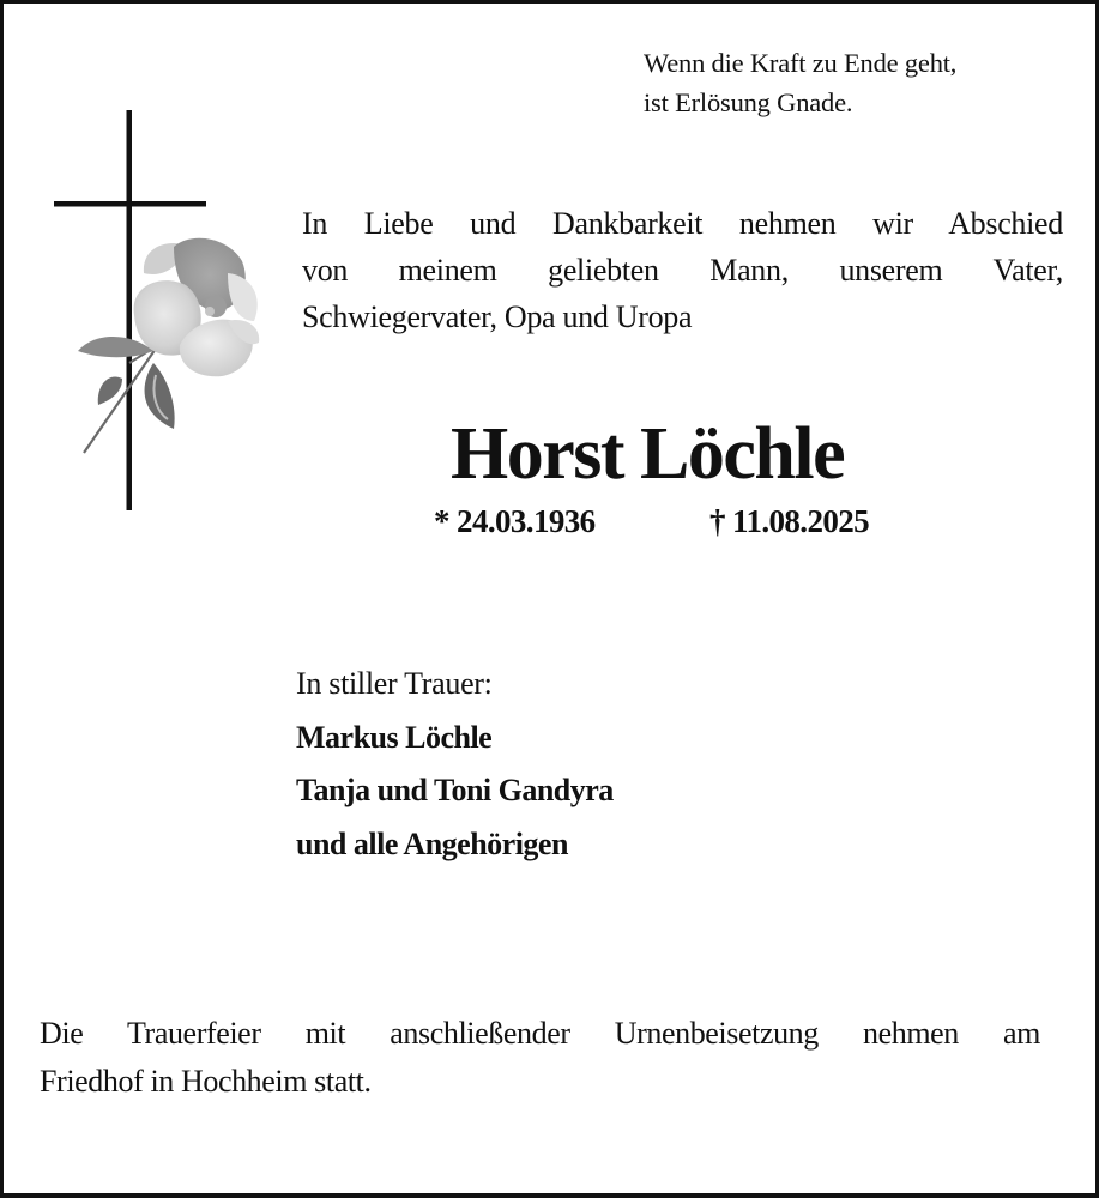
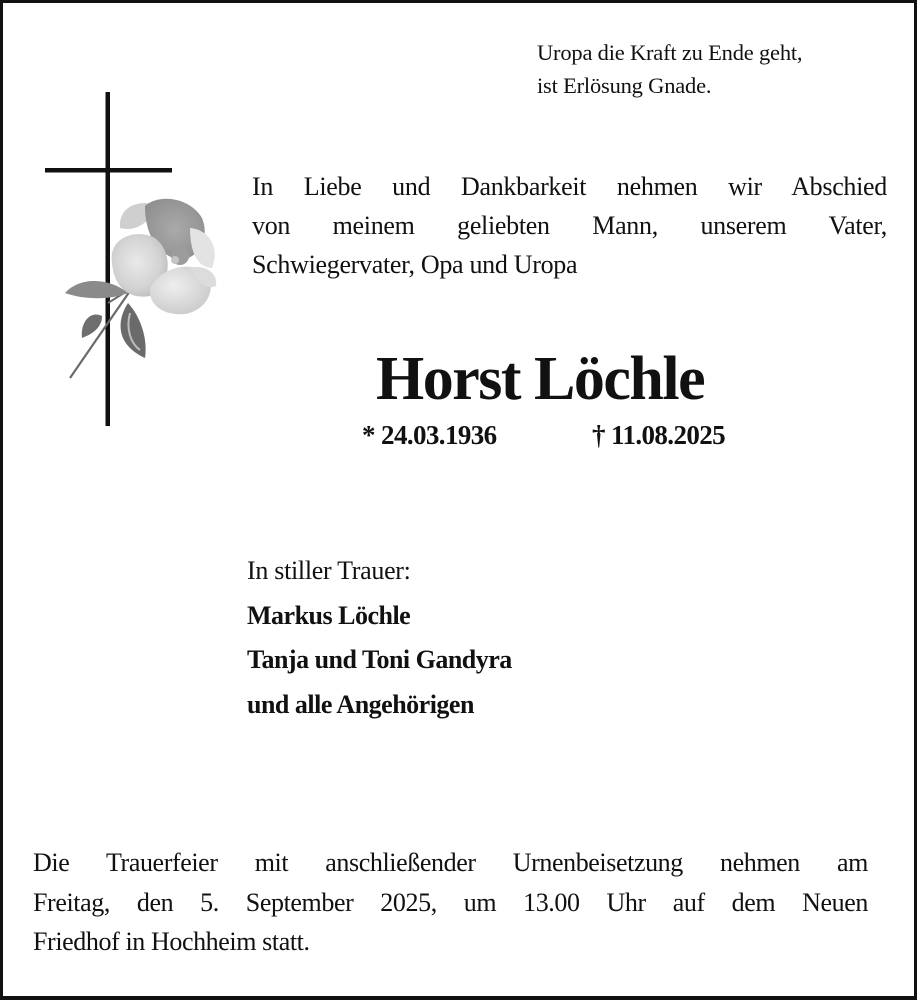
- Wenn die Kraft zu Ende geht,
+ Uropa die Kraft zu Ende geht,
  ist Erlösung Gnade.
  In Liebe und Dankbarkeit nehmen wir Abschied
  von meinem geliebten Mann, unserem Vater,
  Schwiegervater, Opa und Uropa
  Horst Löchle
  * 24.03.1936
  † 11.08.2025
  In stiller Trauer:
  Markus Löchle
  Tanja und Toni Gandyra
  und alle Angehörigen
  Die Trauerfeier mit anschließender Urnenbeisetzung nehmen am
+ Freitag, den 5. September 2025, um 13.00 Uhr auf dem Neuen
  Friedhof in Hochheim statt.
